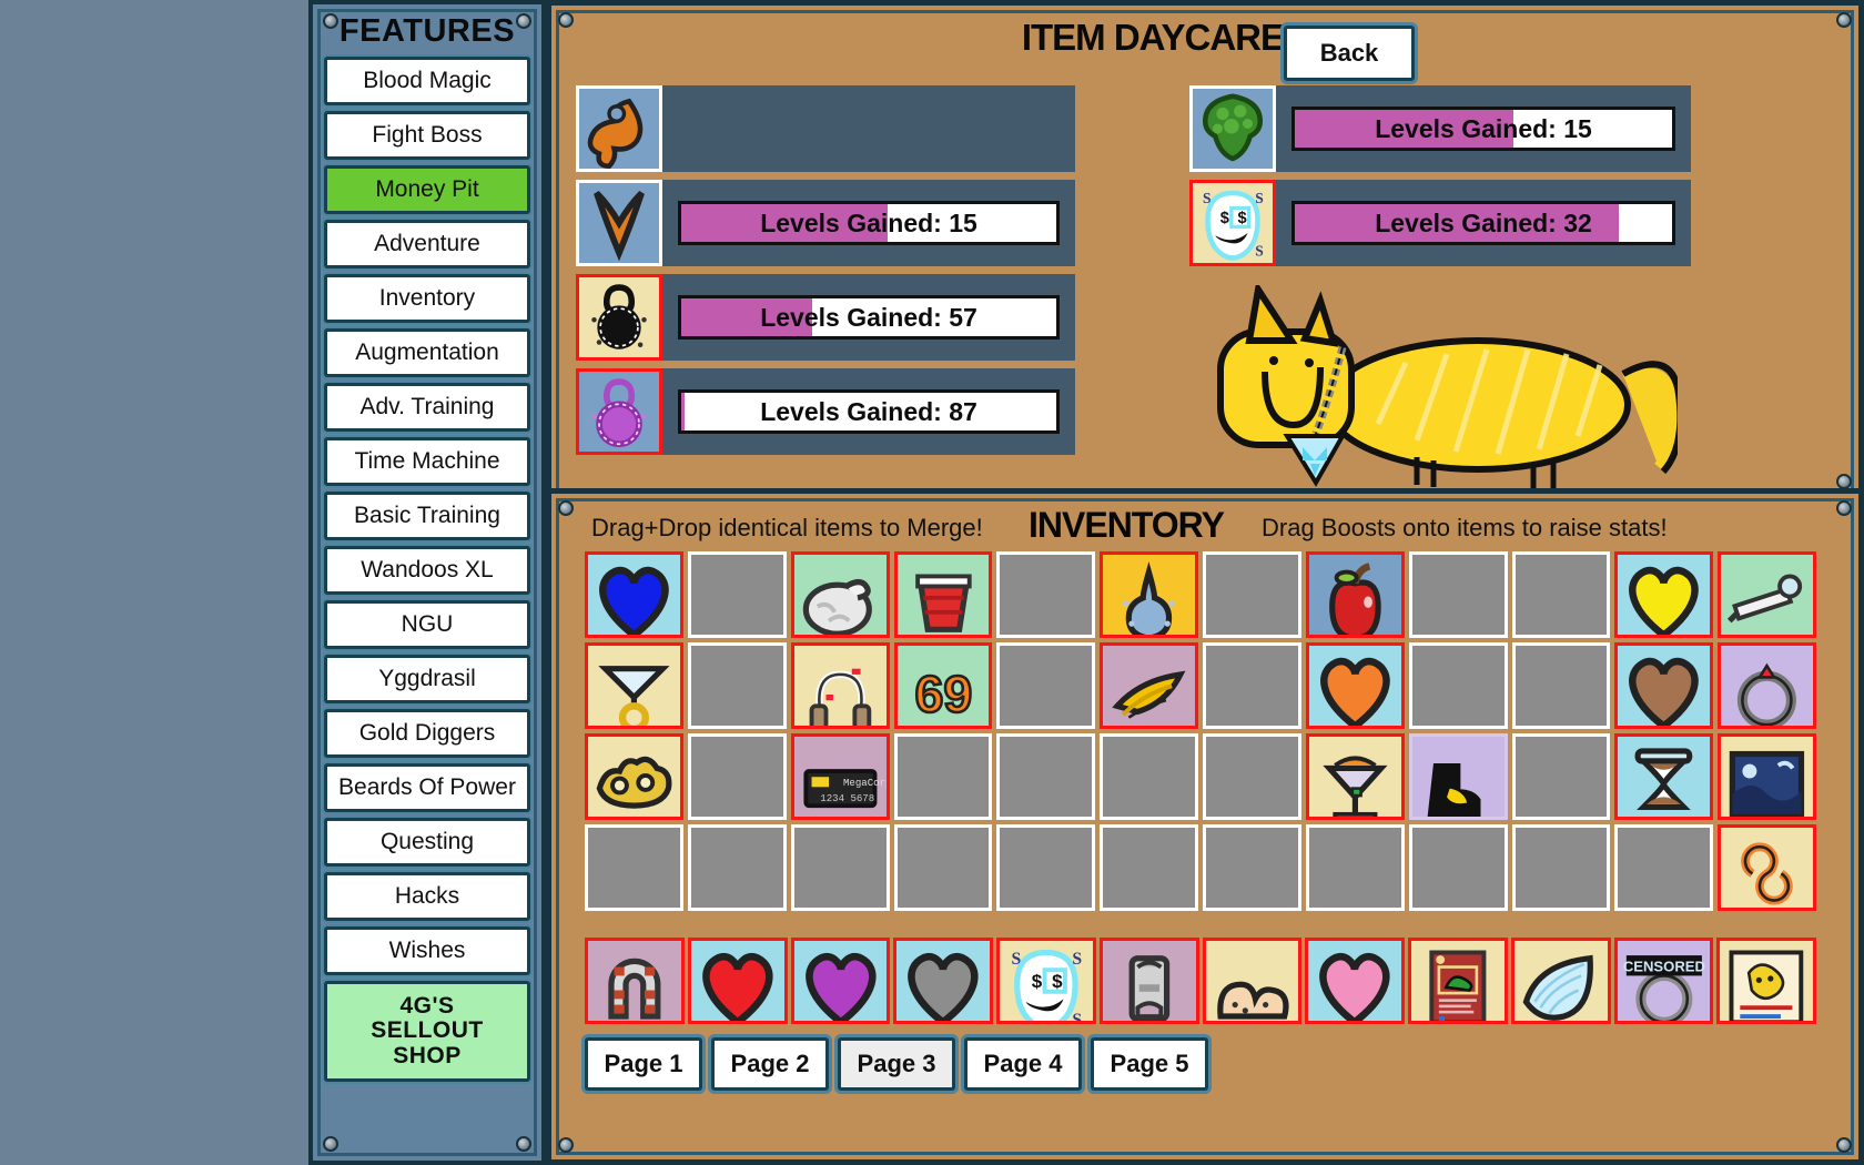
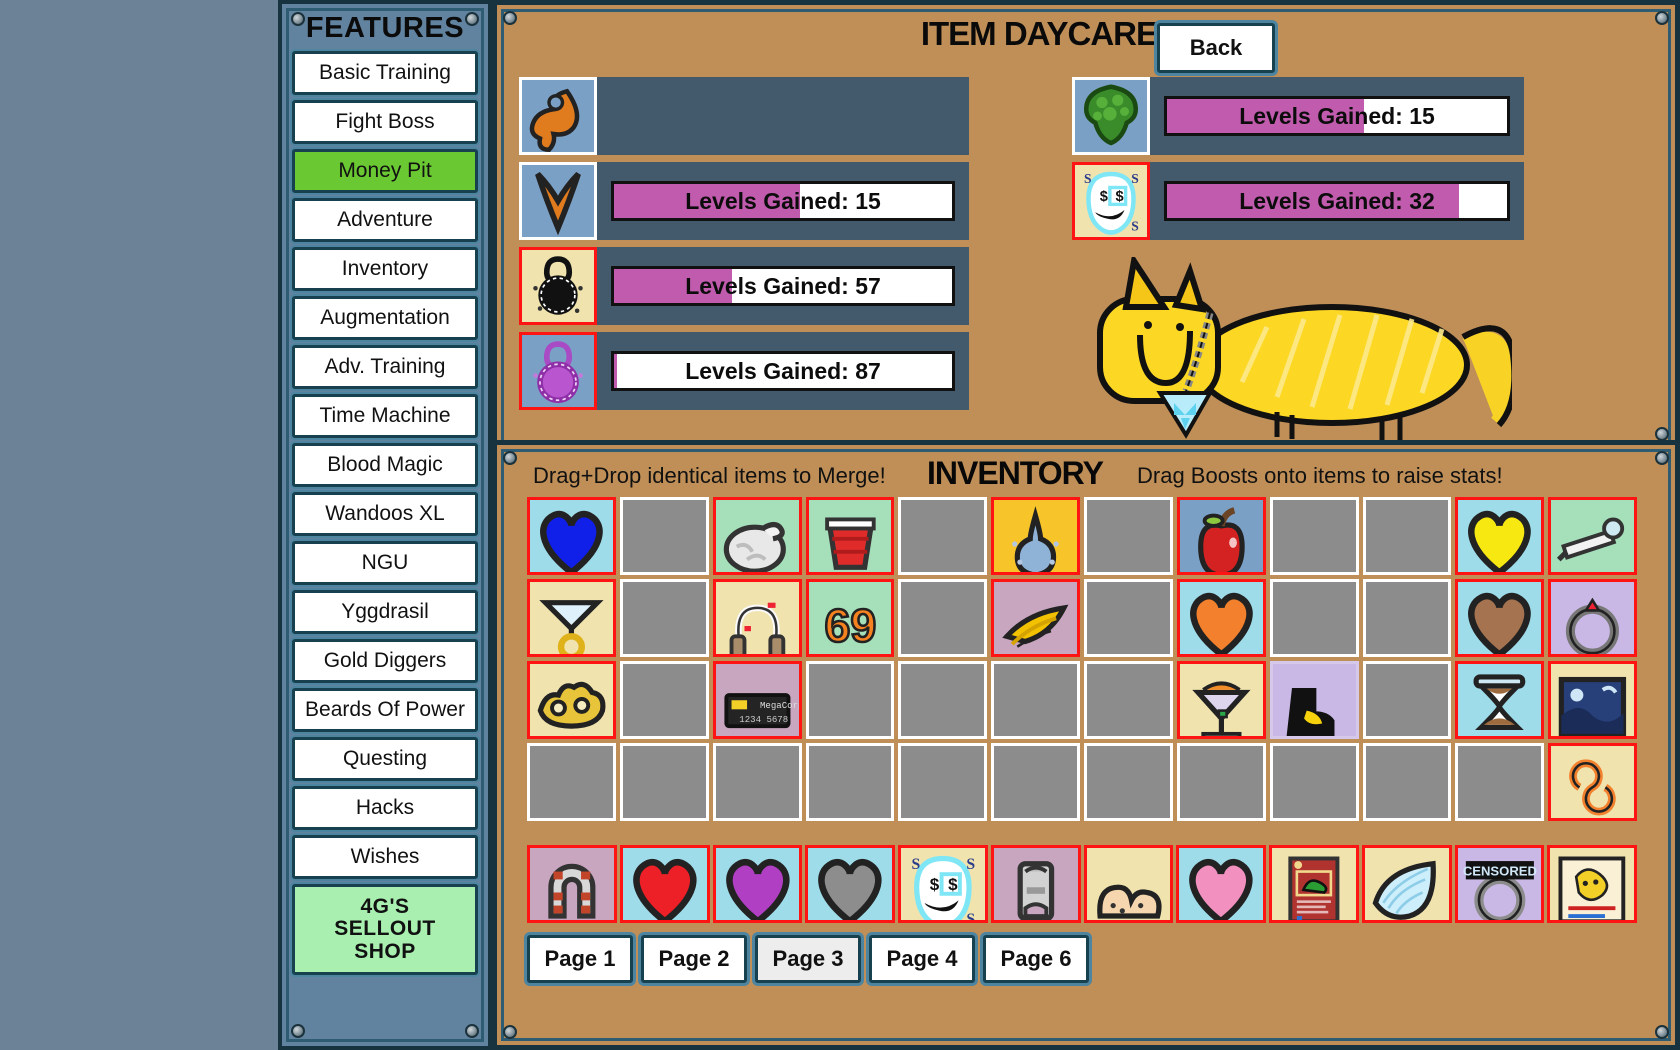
  FEATURES
- Blood Magic
+ Basic Training
  Fight Boss
  Money Pit
  Adventure
  Inventory
  Augmentation
  Adv. Training
  Time Machine
- Basic Training
+ Blood Magic
  Wandoos XL
  NGU
  Yggdrasil
  Gold Diggers
  Beards Of Power
  Questing
  Hacks
  Wishes
  4G'S
  SELLOUT
  SHOP
  ITEM DAYCARE
  Back
  Levels Gained: 15
  Levels Gained: 57
  Levels Gained: 87
  Levels Gained: 15
  $
  $
  S
  S
  S
  Levels Gained: 32
  Drag+Drop identical items to Merge!
  INVENTORY
  Drag Boosts onto items to raise stats!
  69
  MegaCor
  1234 5678
  $
  $
  S
  S
  S
  CENSORED
  Page 1
  Page 2
  Page 3
  Page 4
- Page 5
+ Page 6
